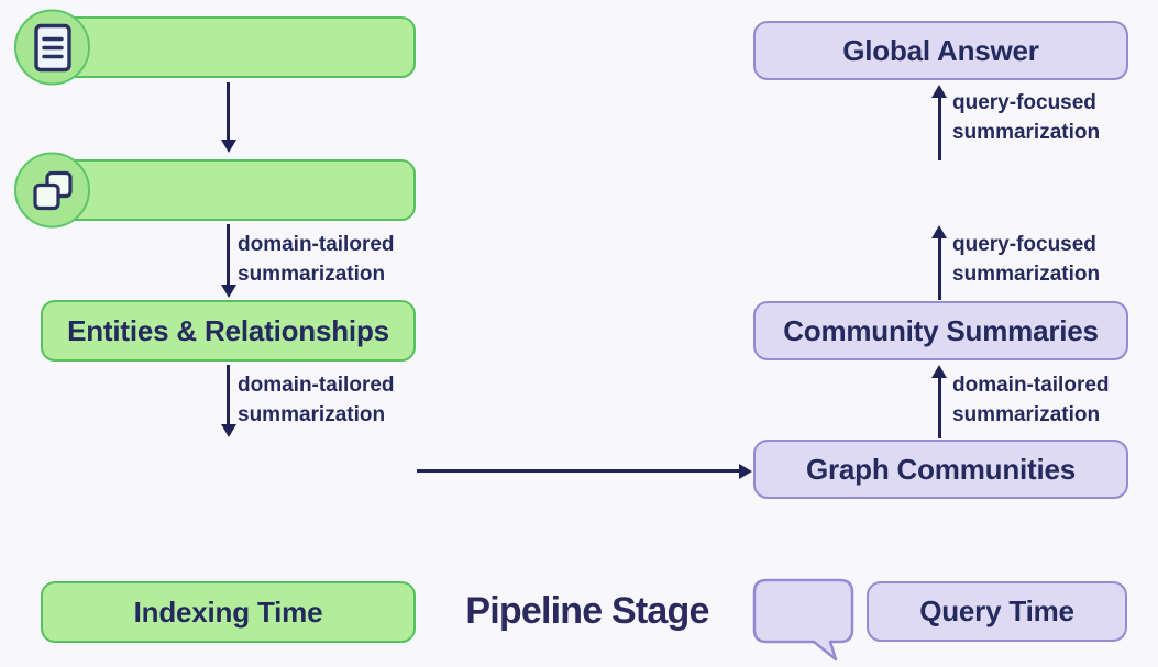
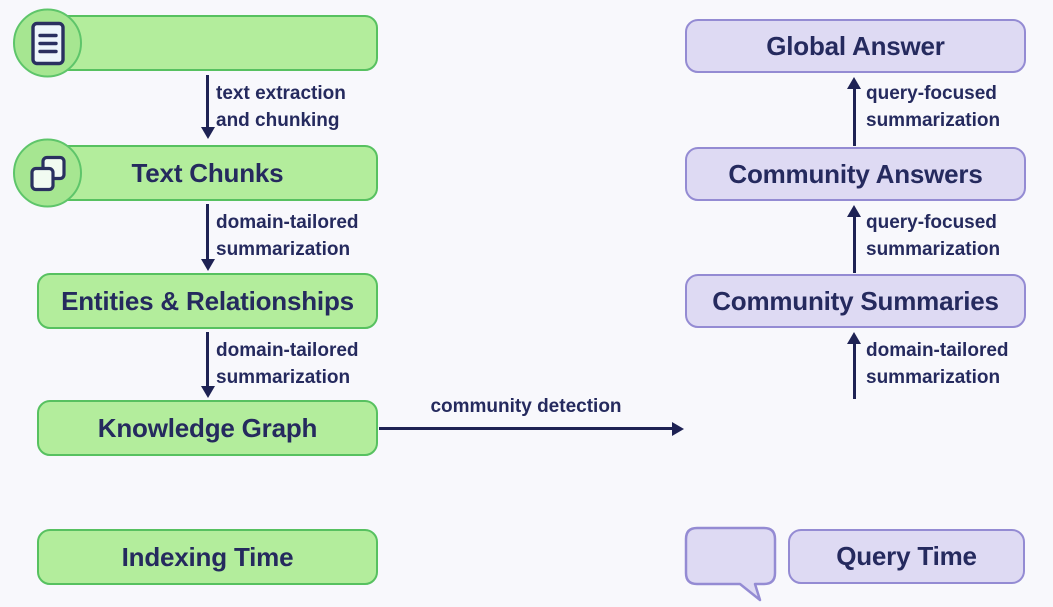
+ text extraction
+ and chunking
+ Text Chunks
  domain-tailored
  summarization
  Entities & Relationships
  domain-tailored
  summarization
+ Knowledge Graph
+ community detection
  Global Answer
  query-focused
  summarization
+ Community Answers
  query-focused
  summarization
  Community Summaries
  domain-tailored
  summarization
- Graph Communities
  Indexing Time
- Pipeline Stage
  Query Time
